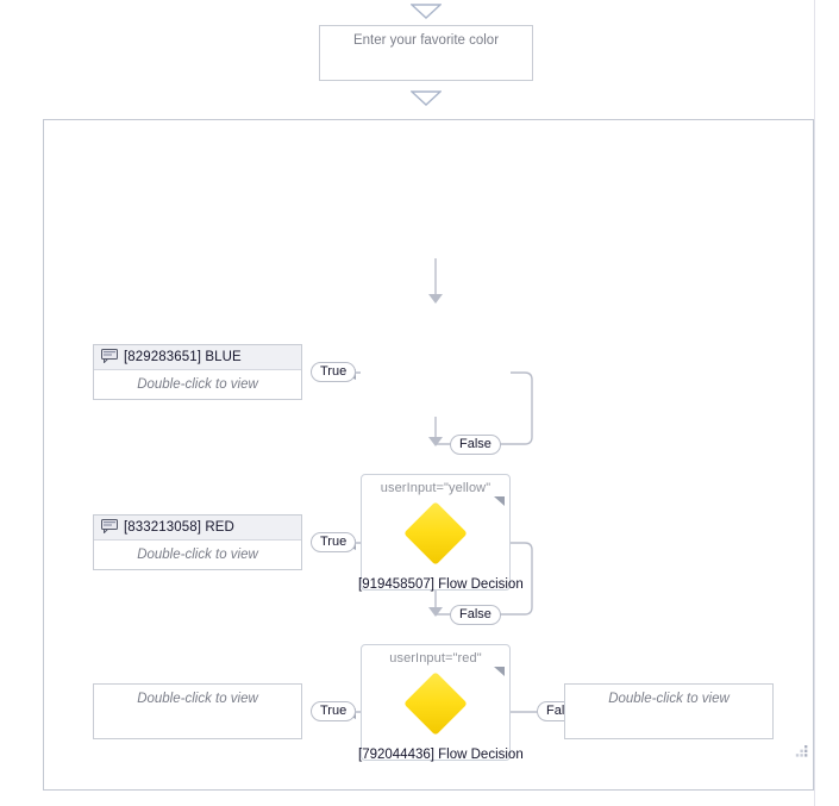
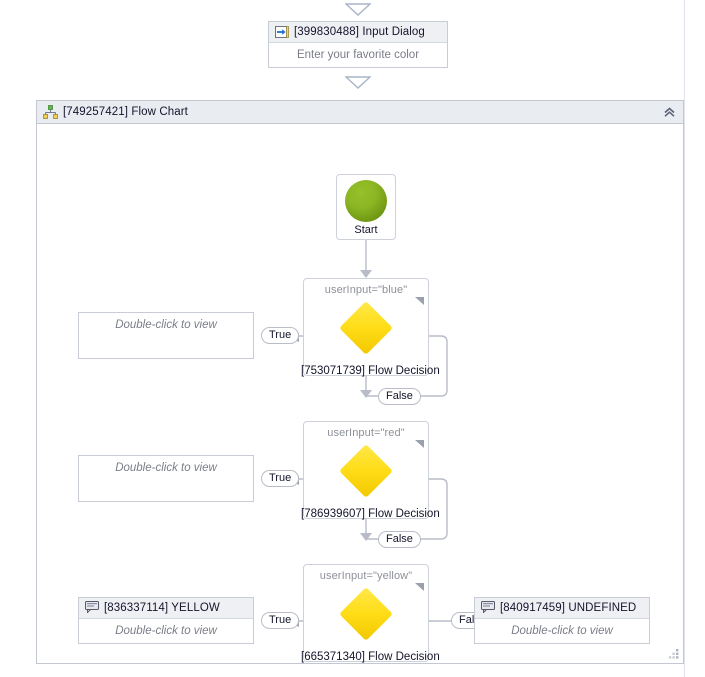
+ [399830488] Input Dialog
  Enter your favorite color
+ [749257421] Flow Chart
+ Start
+ userInput="blue"
+ [753071739] Flow Decision
  True
  False
- userInput="yellow"
+ userInput="red"
- [919458507] Flow Decision
+ [786939607] Flow Decision
  True
  False
- userInput="red"
+ userInput="yellow"
- [792044436] Flow Decision
+ [665371340] Flow Decision
  True
- [829283651] BLUE
  Double-click to view
- [833213058] RED
  Double-click to view
+ [836337114] YELLOW
  Double-click to view
+ [840917459] UNDEFINED
  Double-click to view
